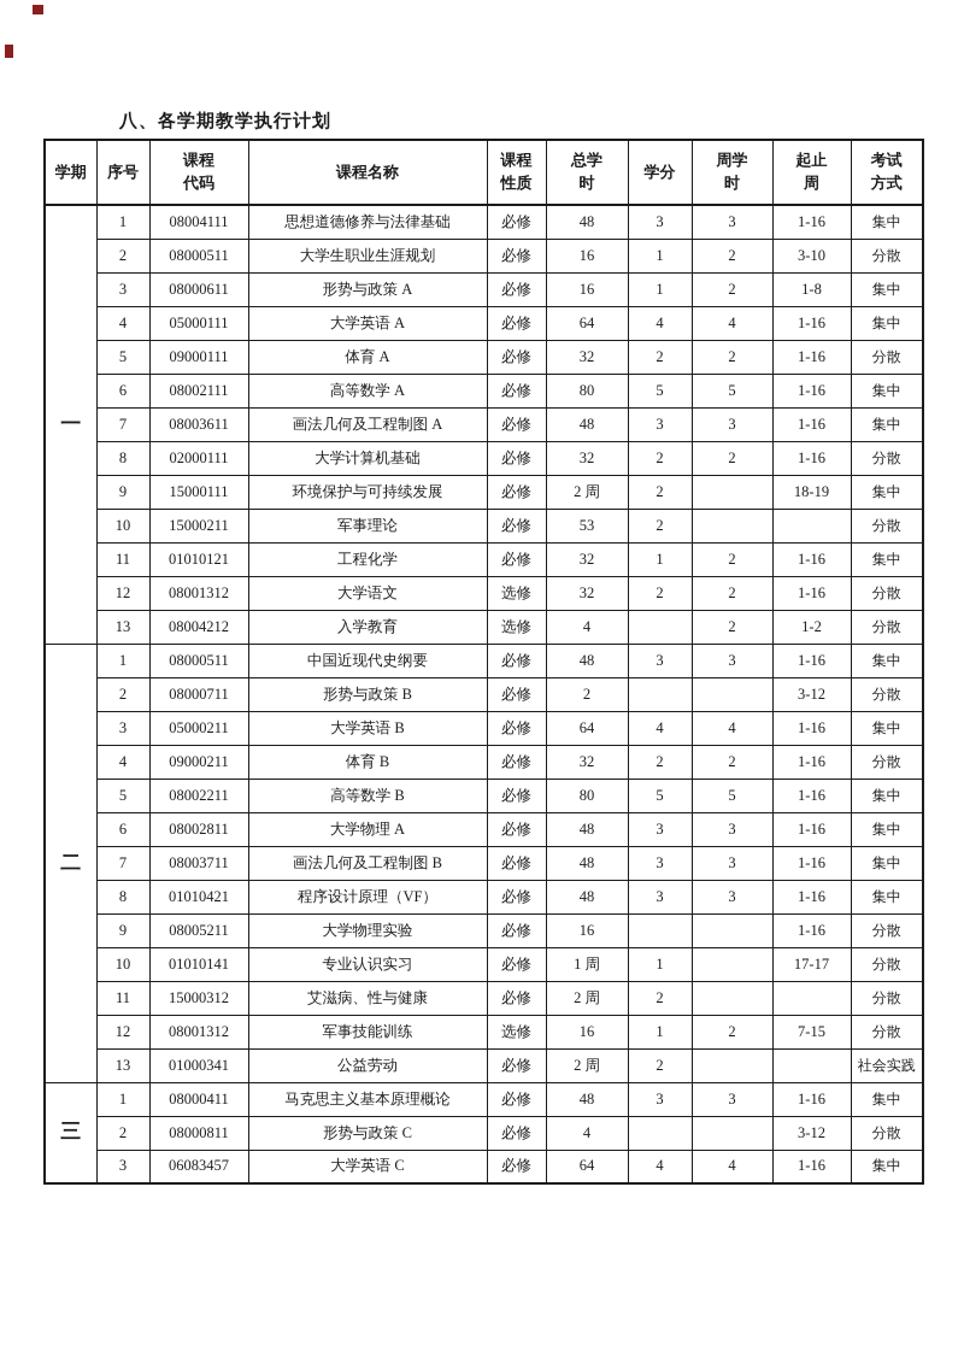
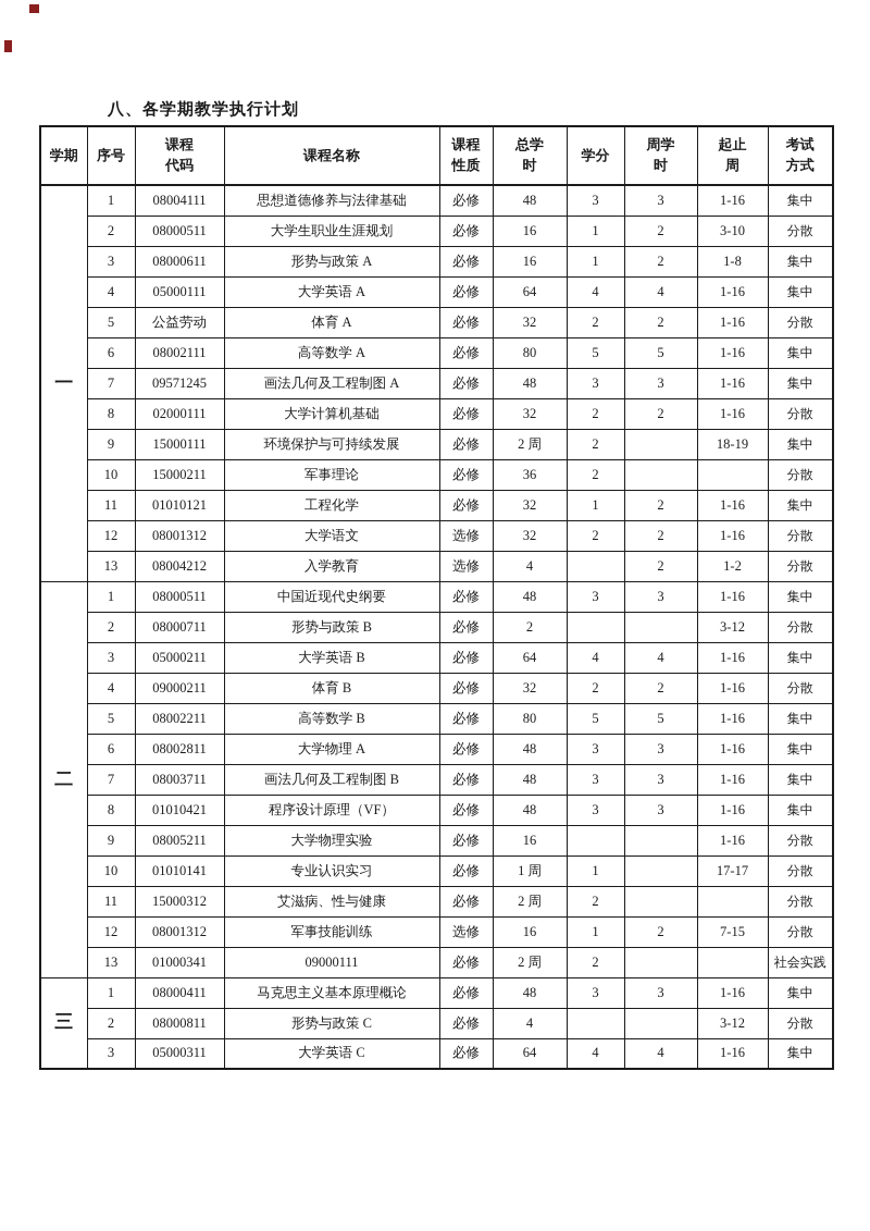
  八、各学期教学执行计划
  学期	序号	课程 代码	课程名称	课程 性质	总学 时	学分	周学 时	起止 周	考试 方式
  一	1	08004111	思想道德修养与法律基础	必修	48	3	3	1-16	集中
  2	08000511	大学生职业生涯规划	必修	16	1	2	3-10	分散
  3	08000611	形势与政策 A	必修	16	1	2	1-8	集中
  4	05000111	大学英语 A	必修	64	4	4	1-16	集中
- 5	09000111	体育 A	必修	32	2	2	1-16	分散
+ 5	公益劳动	体育 A	必修	32	2	2	1-16	分散
  6	08002111	高等数学 A	必修	80	5	5	1-16	集中
- 7	08003611	画法几何及工程制图 A	必修	48	3	3	1-16	集中
+ 7	09571245	画法几何及工程制图 A	必修	48	3	3	1-16	集中
  8	02000111	大学计算机基础	必修	32	2	2	1-16	分散
  9	15000111	环境保护与可持续发展	必修	2 周	2		18-19	集中
- 10	15000211	军事理论	必修	53	2			分散
+ 10	15000211	军事理论	必修	36	2			分散
  11	01010121	工程化学	必修	32	1	2	1-16	集中
  12	08001312	大学语文	选修	32	2	2	1-16	分散
  13	08004212	入学教育	选修	4		2	1-2	分散
  二	1	08000511	中国近现代史纲要	必修	48	3	3	1-16	集中
  2	08000711	形势与政策 B	必修	2			3-12	分散
  3	05000211	大学英语 B	必修	64	4	4	1-16	集中
  4	09000211	体育 B	必修	32	2	2	1-16	分散
  5	08002211	高等数学 B	必修	80	5	5	1-16	集中
  6	08002811	大学物理 A	必修	48	3	3	1-16	集中
  7	08003711	画法几何及工程制图 B	必修	48	3	3	1-16	集中
  8	01010421	程序设计原理（VF）	必修	48	3	3	1-16	集中
  9	08005211	大学物理实验	必修	16			1-16	分散
  10	01010141	专业认识实习	必修	1 周	1		17-17	分散
  11	15000312	艾滋病、性与健康	必修	2 周	2			分散
  12	08001312	军事技能训练	选修	16	1	2	7-15	分散
- 13	01000341	公益劳动	必修	2 周	2			社会实践
+ 13	01000341	09000111	必修	2 周	2			社会实践
  三	1	08000411	马克思主义基本原理概论	必修	48	3	3	1-16	集中
  2	08000811	形势与政策 C	必修	4			3-12	分散
- 3	06083457	大学英语 C	必修	64	4	4	1-16	集中
+ 3	05000311	大学英语 C	必修	64	4	4	1-16	集中
